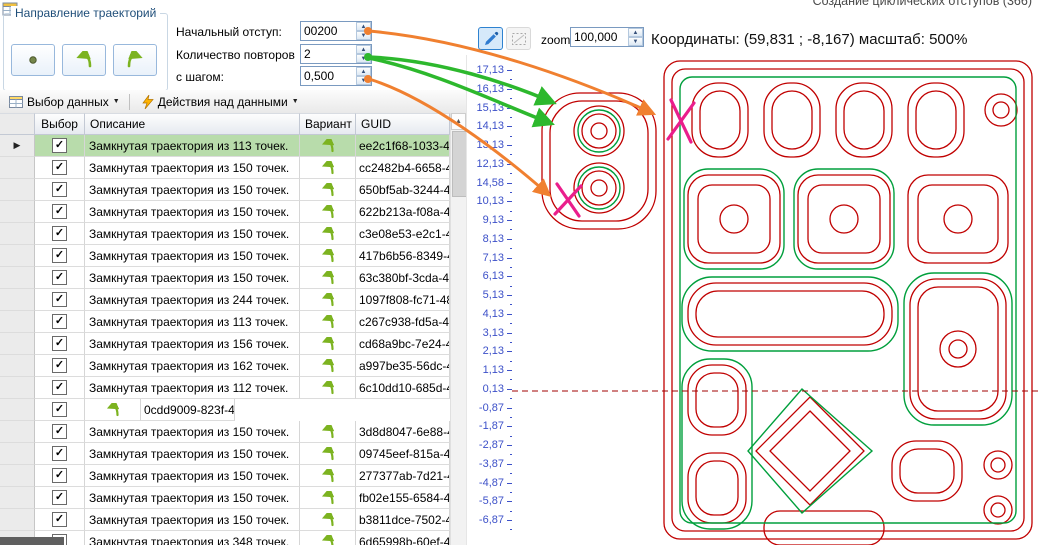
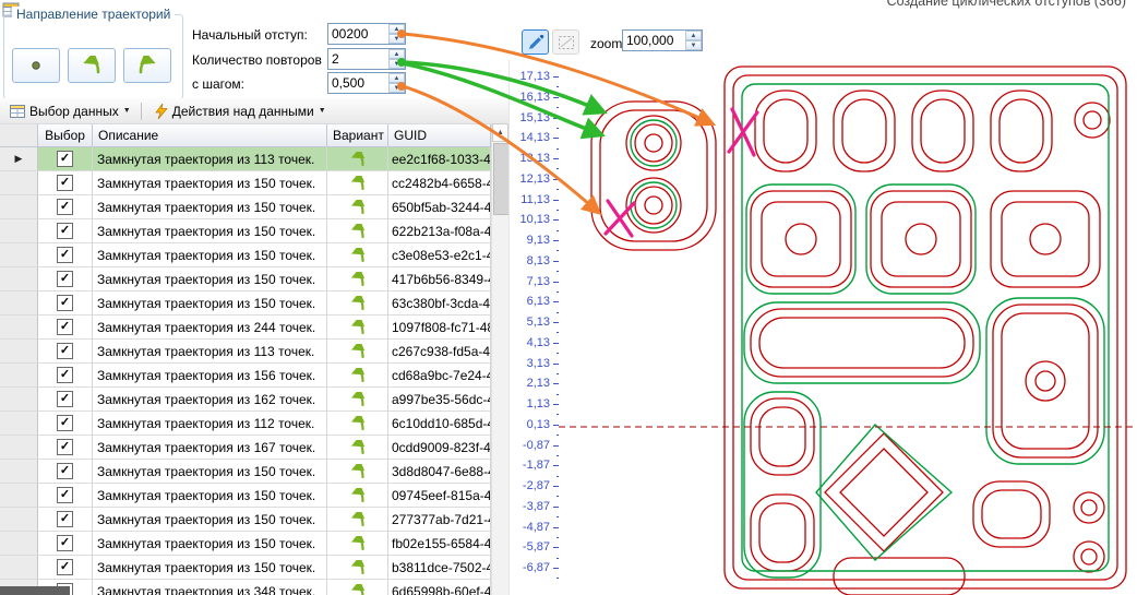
  Создание циклических отступов (366)
  Направление траекторий
  Начальный отступ:
  00200
  Количество повторов
  2
  с шагом:
  0,500
  Выбор данных
  Действия над данными
  Выбор
  Описание
  Вариант
  GUID
  ▶
  ✓
  Замкнутая траектория из 113 точек.
  ee2c1f68-1033-4
  ✓
  Замкнутая траектория из 150 точек.
  cc2482b4-6658-
  ✓
  Замкнутая траектория из 150 точек.
  650bf5ab-3244-4
  ✓
  Замкнутая траектория из 150 точек.
  622b213a-f08a-4
  ✓
  Замкнутая траектория из 150 точек.
  c3e08e53-e2c1-
  ✓
  Замкнутая траектория из 150 точек.
  417b6b56-8349-
  ✓
  Замкнутая траектория из 150 точек.
  63c380bf-3cda-4
  ✓
  Замкнутая траектория из 244 точек.
  1097f808-fc71-4
  ✓
  Замкнутая траектория из 113 точек.
  c267c938-fd5a-4
  ✓
  Замкнутая траектория из 156 точек.
  cd68a9bc-7e24-
  ✓
  Замкнутая траектория из 162 точек.
  a997be35-56dc-
  ✓
  Замкнутая траектория из 112 точек.
  6c10dd10-685d-
  ✓
+ Замкнутая траектория из 167 точек.
  0cdd9009-823f-4
  ✓
  Замкнутая траектория из 150 точек.
  3d8d8047-6e88-
  ✓
  Замкнутая траектория из 150 точек.
  09745eef-815a-4
  ✓
  Замкнутая траектория из 150 точек.
  277377ab-7d21-
  ✓
  Замкнутая траектория из 150 точек.
  fb02e155-6584-4
  ✓
  Замкнутая траектория из 150 точек.
  b3811dce-7502-4
  Замкнутая траектория из 348 точек.
  6d65998b-60ef-4
  zoom
  100,000
- Координаты: (59,831 ; -8,167) масштаб: 500%
  17,13
  16,13
  15,13
  14,13
  1,13
  12,13
- 14,58
+ 11,13
  10,13
  9,13
  8,13
  7,13
  6,13
  5,13
  4,13
  3,13
  2,13
  1,13
  0,13
  -0,87
  -1,87
  -2,87
  -3,87
  -4,87
  -5,87
  -6,87
